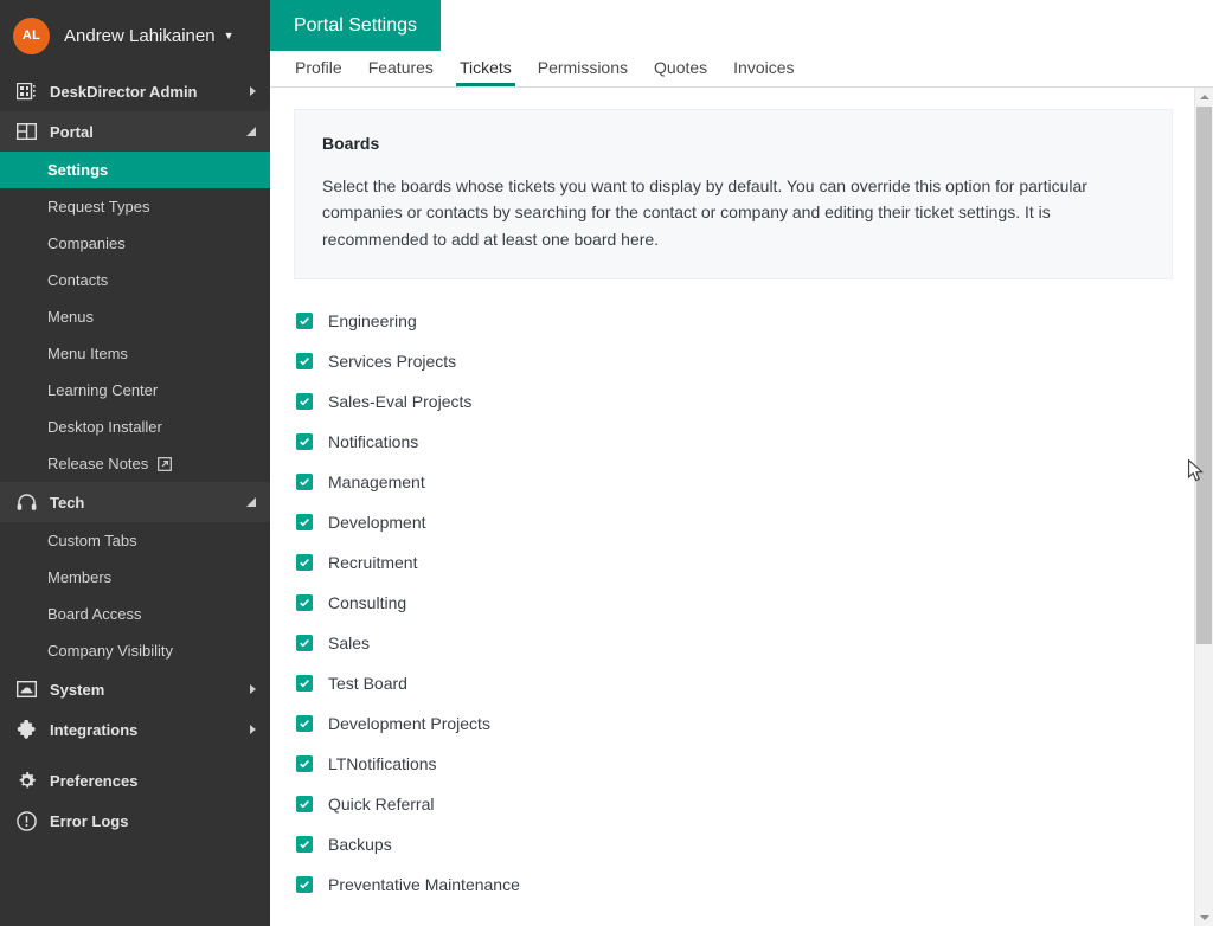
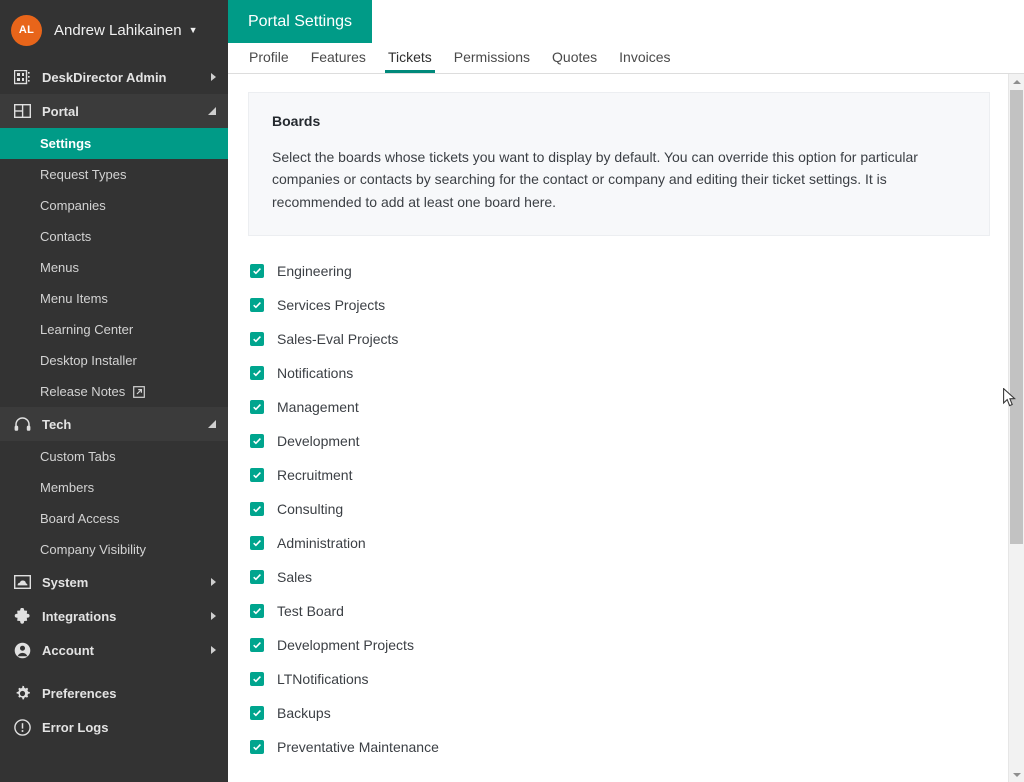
  AL
  Andrew Lahikainen
  ▼
  DeskDirector Admin
  Portal
  Settings
  Request Types
  Companies
  Contacts
  Menus
  Menu Items
  Learning Center
  Desktop Installer
  Release Notes
  Tech
  Custom Tabs
  Members
  Board Access
  Company Visibility
  System
  Integrations
+ Account
  Preferences
  Error Logs
  Portal Settings
  Profile
  Features
  Tickets
  Permissions
  Quotes
  Invoices
  Boards
  Select the boards whose tickets you want to display by default. You can override this option for particular companies or contacts by searching for the contact or company and editing their ticket settings. It is recommended to add at least one board here.
  Engineering
  Services Projects
  Sales-Eval Projects
  Notifications
  Management
  Development
  Recruitment
  Consulting
+ Administration
  Sales
  Test Board
  Development Projects
  LTNotifications
- Quick Referral
  Backups
  Preventative Maintenance
